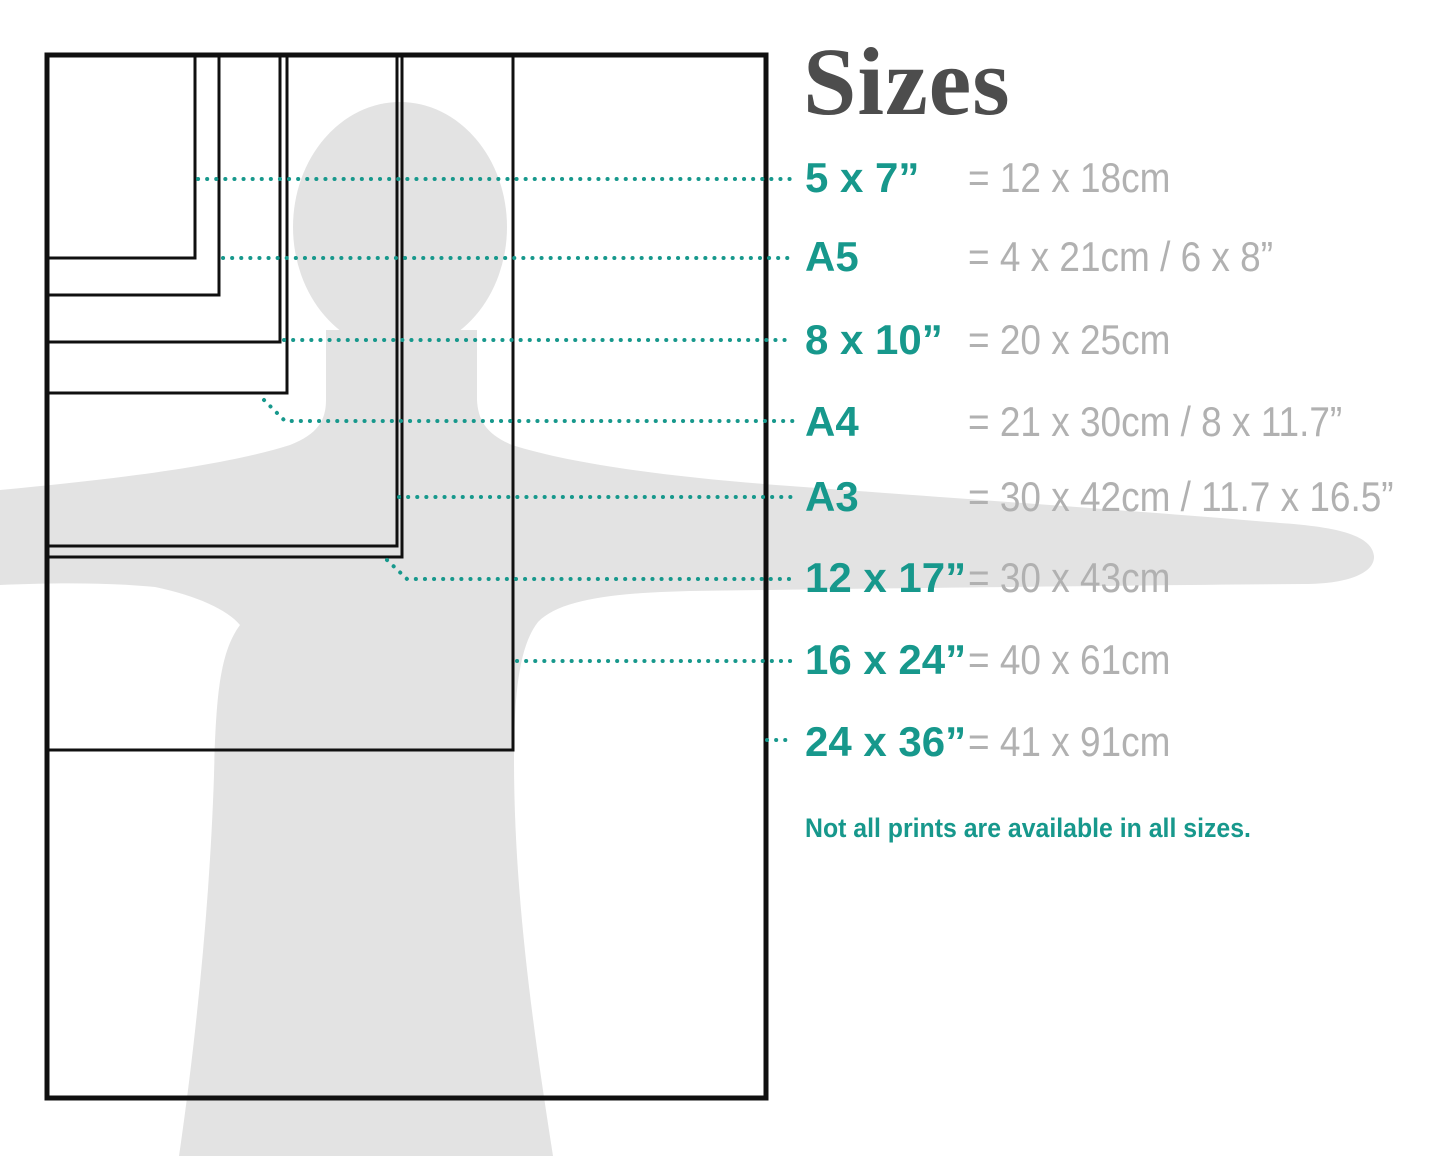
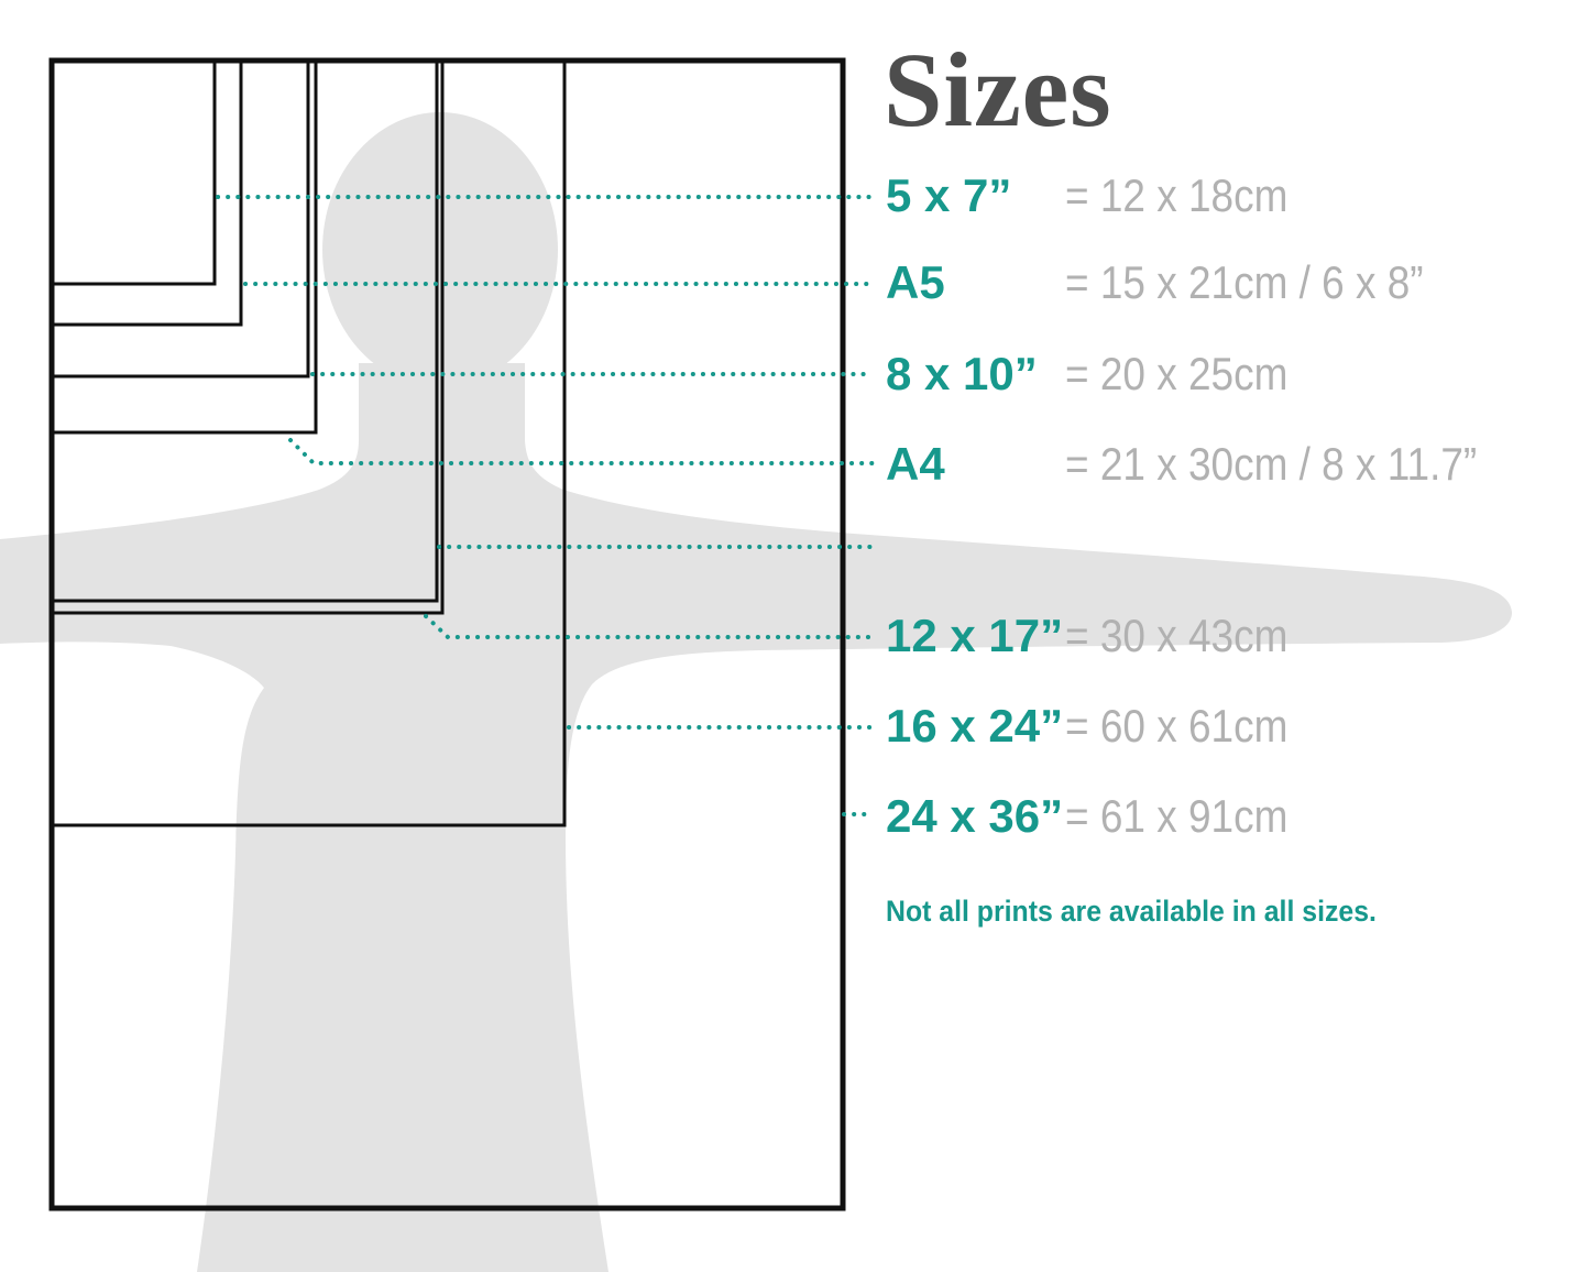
  Sizes
  5 x 7”
  = 12 x 18cm
  A5
- = 4 x 21cm / 6 x 8”
+ = 15 x 21cm / 6 x 8”
  8 x 10”
  = 20 x 25cm
  A4
  = 21 x 30cm / 8 x 11.7”
- A3
- = 30 x 42cm / 11.7 x 16.5”
  12 x 17”
  = 30 x 43cm
  16 x 24”
- = 40 x 61cm
+ = 60 x 61cm
  24 x 36”
- = 41 x 91cm
+ = 61 x 91cm
  Not all prints are available in all sizes.
